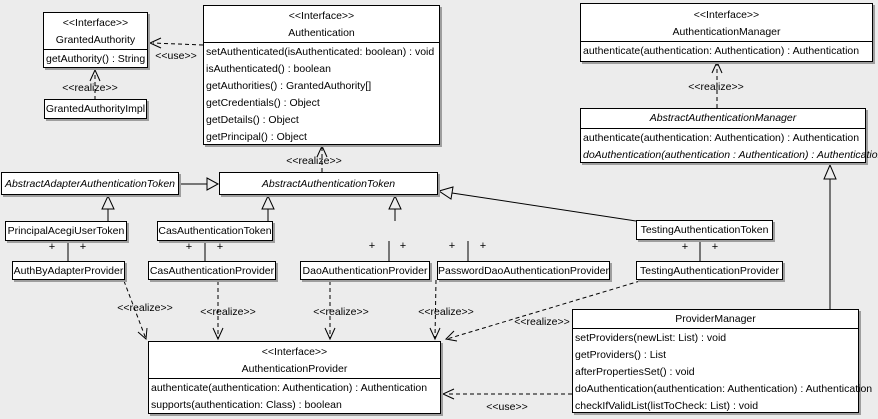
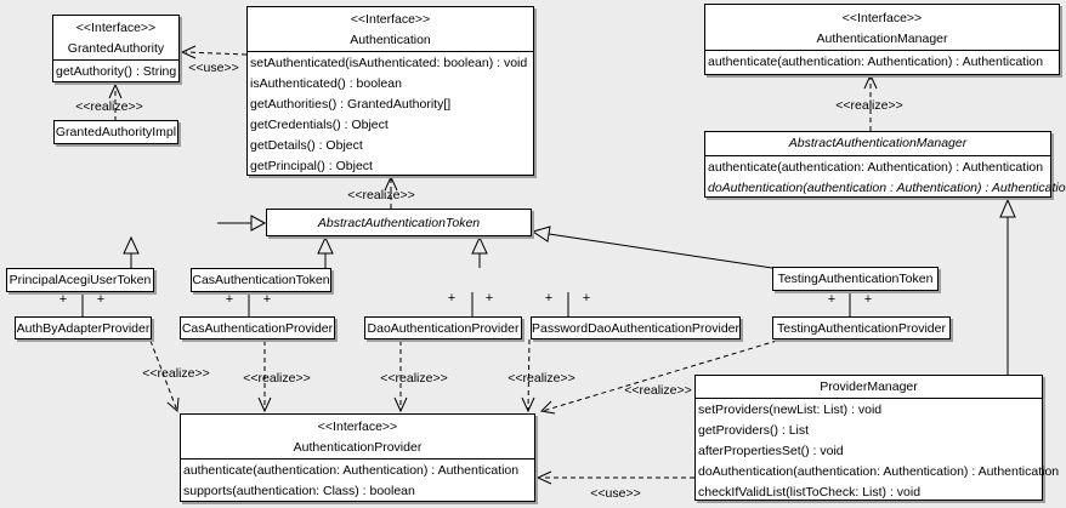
  <<Interface>>
  GrantedAuthority
  getAuthority() : String
  GrantedAuthorityImpl
  <<Interface>>
  Authentication
  setAuthenticated(isAuthenticated: boolean) : void
  isAuthenticated() : boolean
  getAuthorities() : GrantedAuthority[]
  getCredentials() : Object
  getDetails() : Object
  getPrincipal() : Object
  <<Interface>>
  AuthenticationManager
  authenticate(authentication: Authentication) : Authentication
  AbstractAuthenticationManager
  authenticate(authentication: Authentication) : Authentication
  doAuthentication(authentication : Authentication) : Authenticatio
- AbstractAdapterAuthenticationToken
  AbstractAuthenticationToken
  PrincipalAcegiUserToken
  CasAuthenticationToken
  TestingAuthenticationToken
  AuthByAdapterProvider
  CasAuthenticationProvider
  DaoAuthenticationProvider
  PasswordDaoAuthenticationProvider
  TestingAuthenticationProvider
  <<Interface>>
  AuthenticationProvider
  authenticate(authentication: Authentication) : Authentication
  supports(authentication: Class) : boolean
  ProviderManager
  setProviders(newList: List) : void
  getProviders() : List
  afterPropertiesSet() : void
  doAuthentication(authentication: Authentication) : Authentication
  checkIfValidList(listToCheck: List) : void
  <<realize>>
  <<use>>
  <<realize>>
  <<realize>>
  <<realize>>
  <<realize>>
  <<realize>>
  <<realize>>
  <<realize>>
  <<use>>
  +
  +
  +
  +
  +
  +
  +
  +
  +
  +
